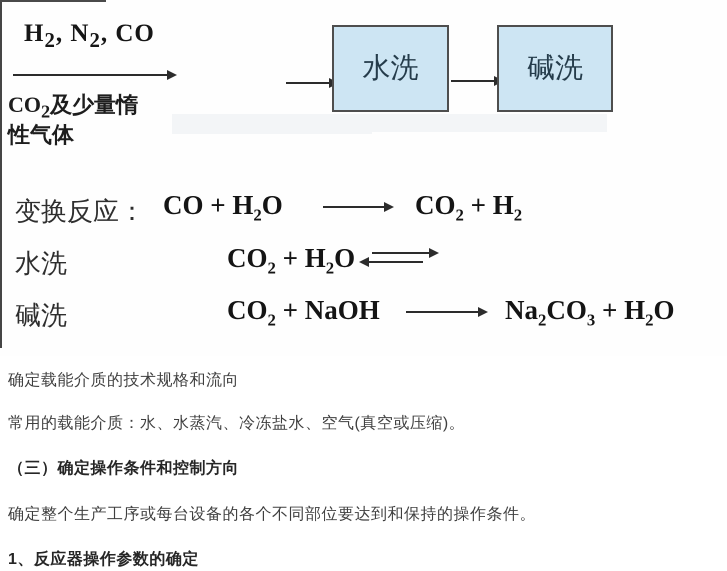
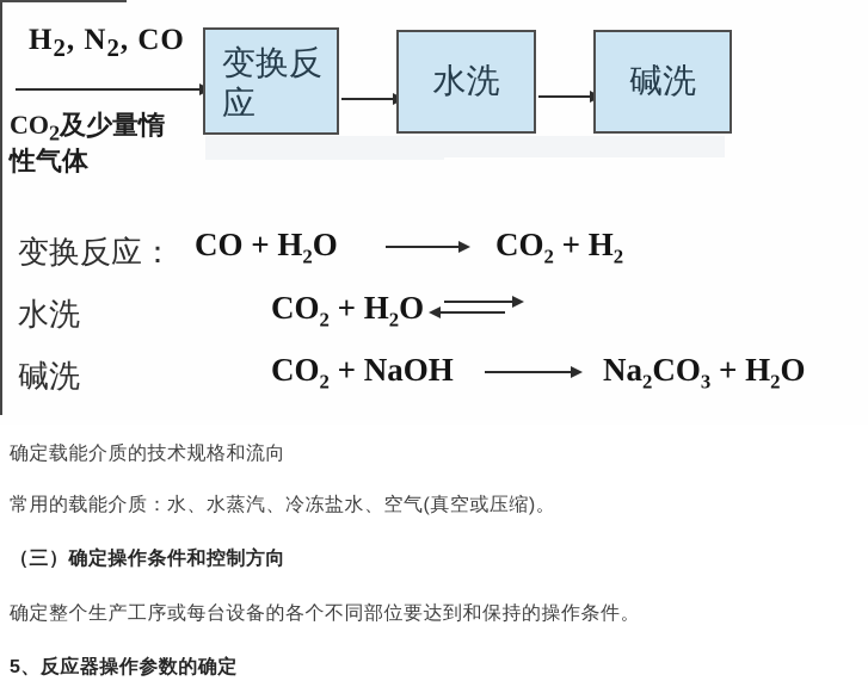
  H2, N2, CO
  CO2及少量惰
  性气体
+ 变换反
+ 应
  水洗
  碱洗
  变换反应：
  CO + H2O
  CO2 + H2
  水洗
  CO2 + H2O
  碱洗
  CO2 + NaOH
  Na2CO3 + H2O
  确定载能介质的技术规格和流向
  常用的载能介质：水、水蒸汽、冷冻盐水、空气(真空或压缩)。
  （三）确定操作条件和控制方向
  确定整个生产工序或每台设备的各个不同部位要达到和保持的操作条件。
- 1、反应器操作参数的确定
+ 5、反应器操作参数的确定
